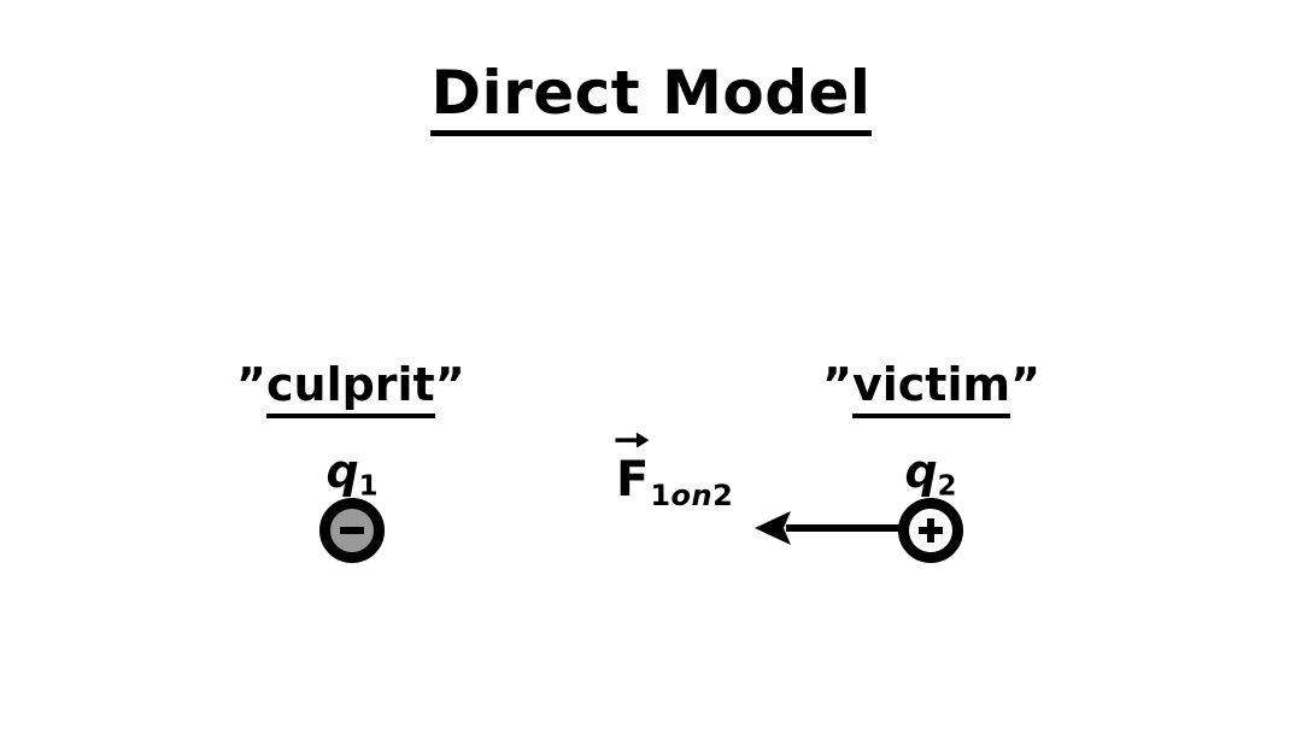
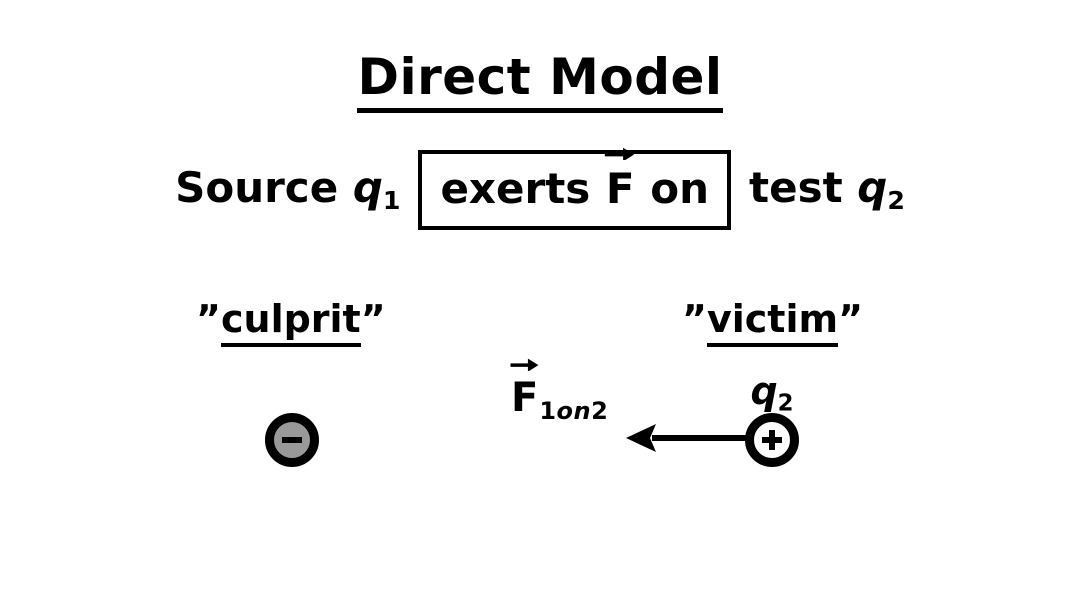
  Direct Model
+ Source q1
+ exerts F on
+ test q2
  ”culprit”
  ”victim”
- q1
  q2
  F1on2
